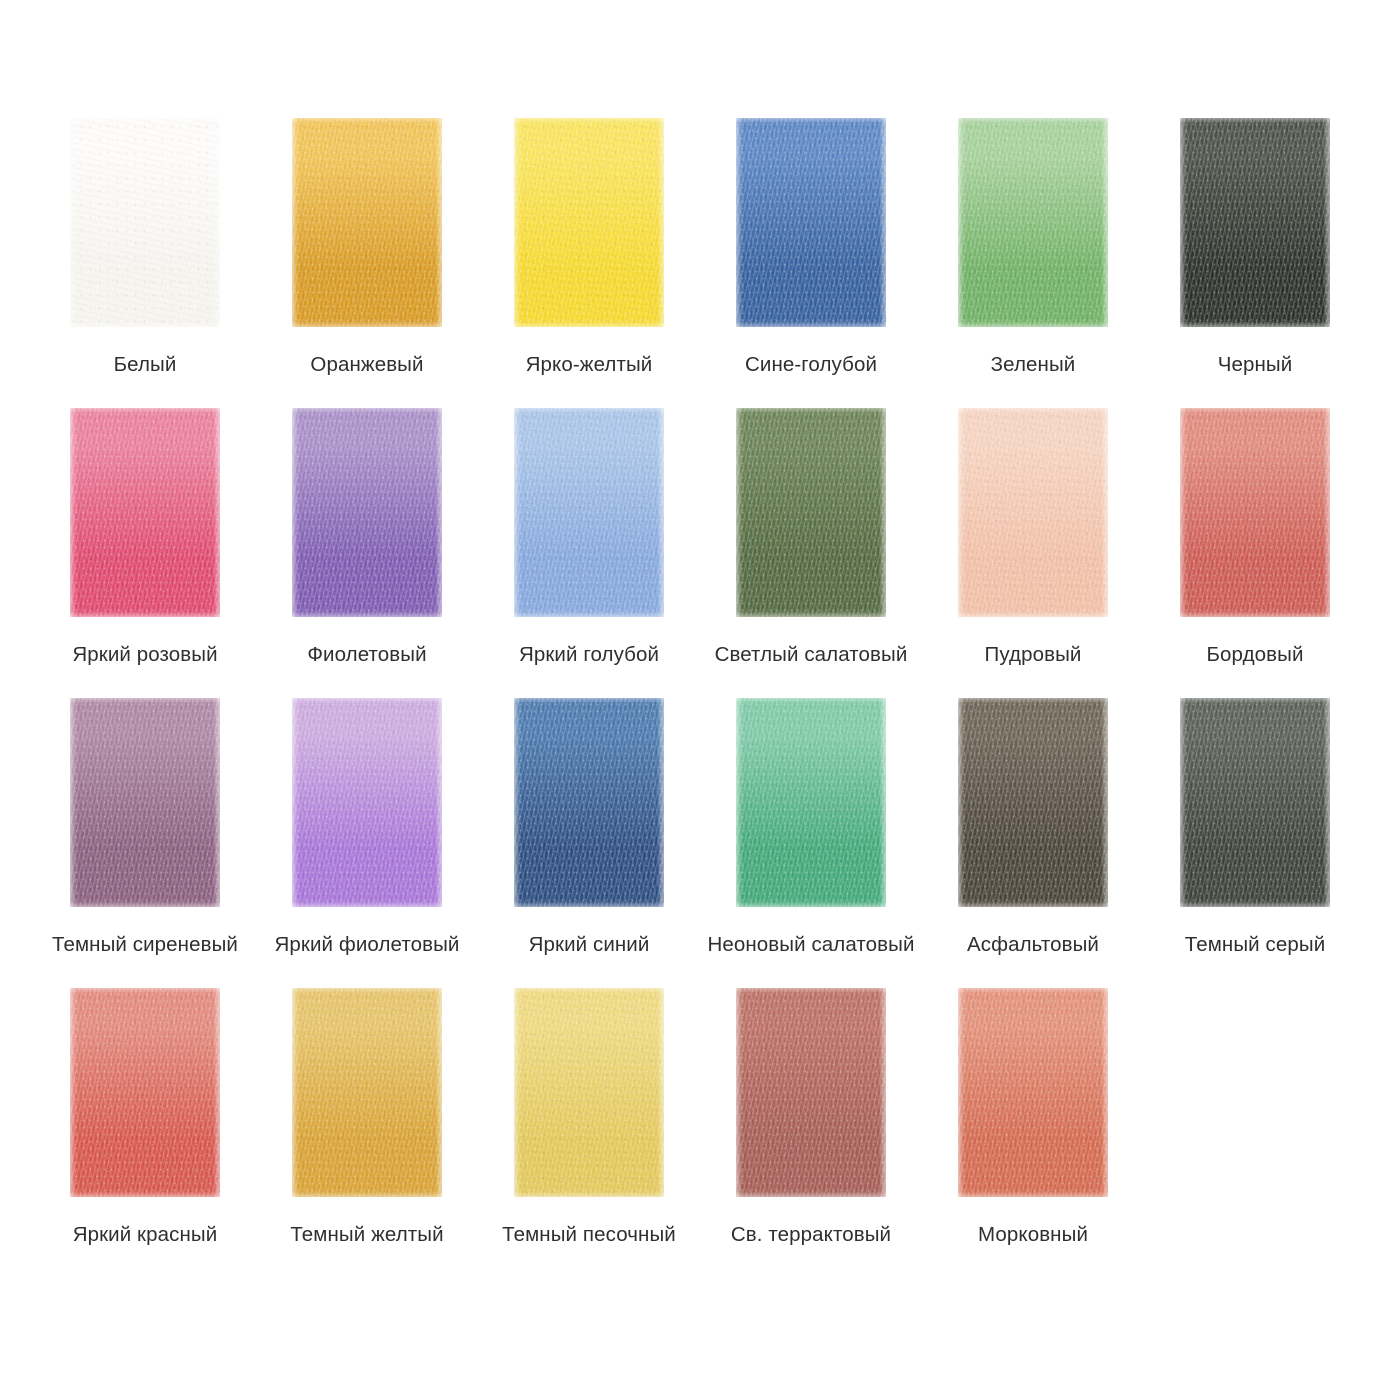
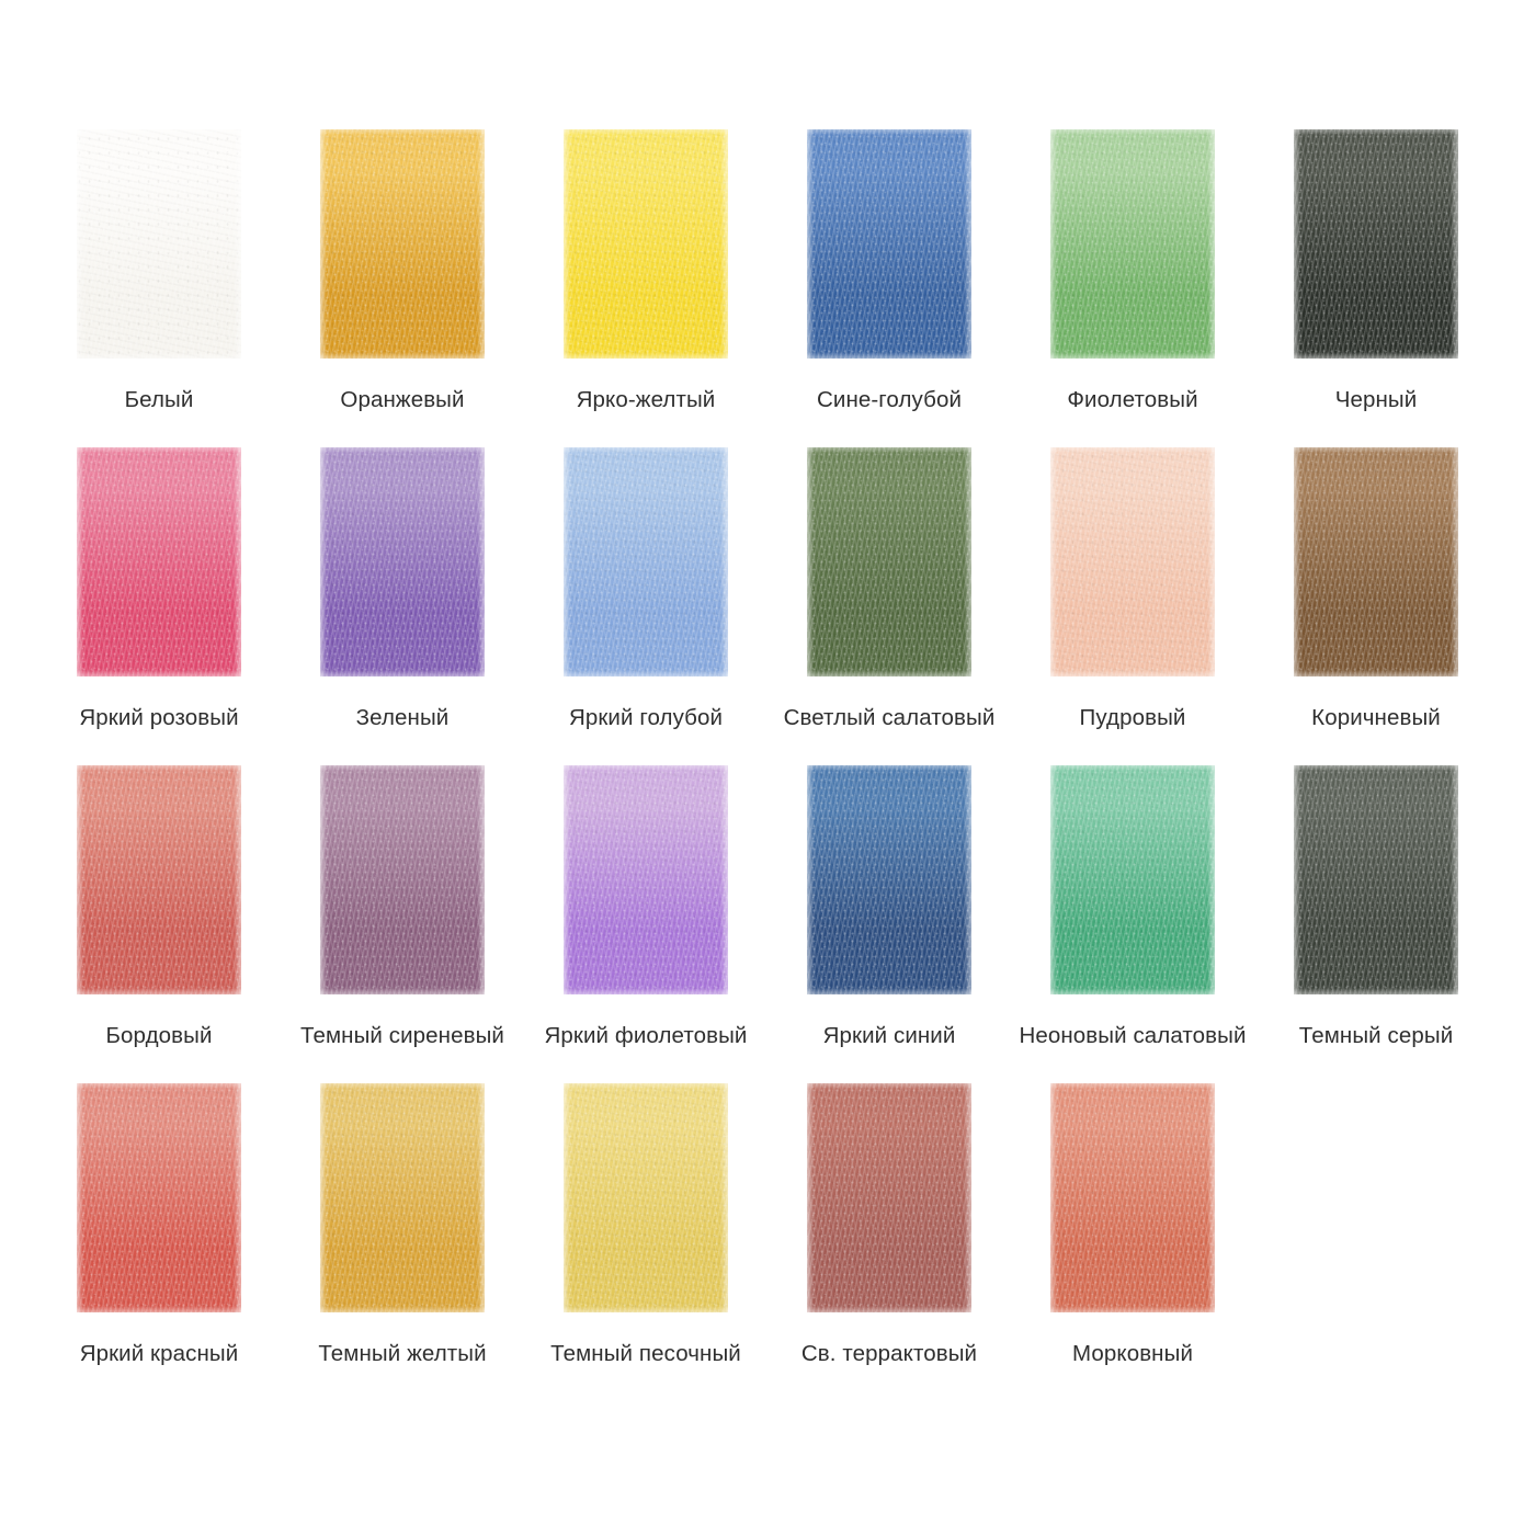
  Белый
  Оранжевый
  Ярко-желтый
  Сине-голубой
- Зеленый
+ Фиолетовый
  Черный
  Яркий розовый
- Фиолетовый
+ Зеленый
  Яркий голубой
  Светлый салатовый
  Пудровый
+ Коричневый
  Бордовый
  Темный сиреневый
  Яркий фиолетовый
  Яркий синий
  Неоновый салатовый
- Асфальтовый
  Темный серый
  Яркий красный
  Темный желтый
  Темный песочный
  Св. террактовый
  Морковный
